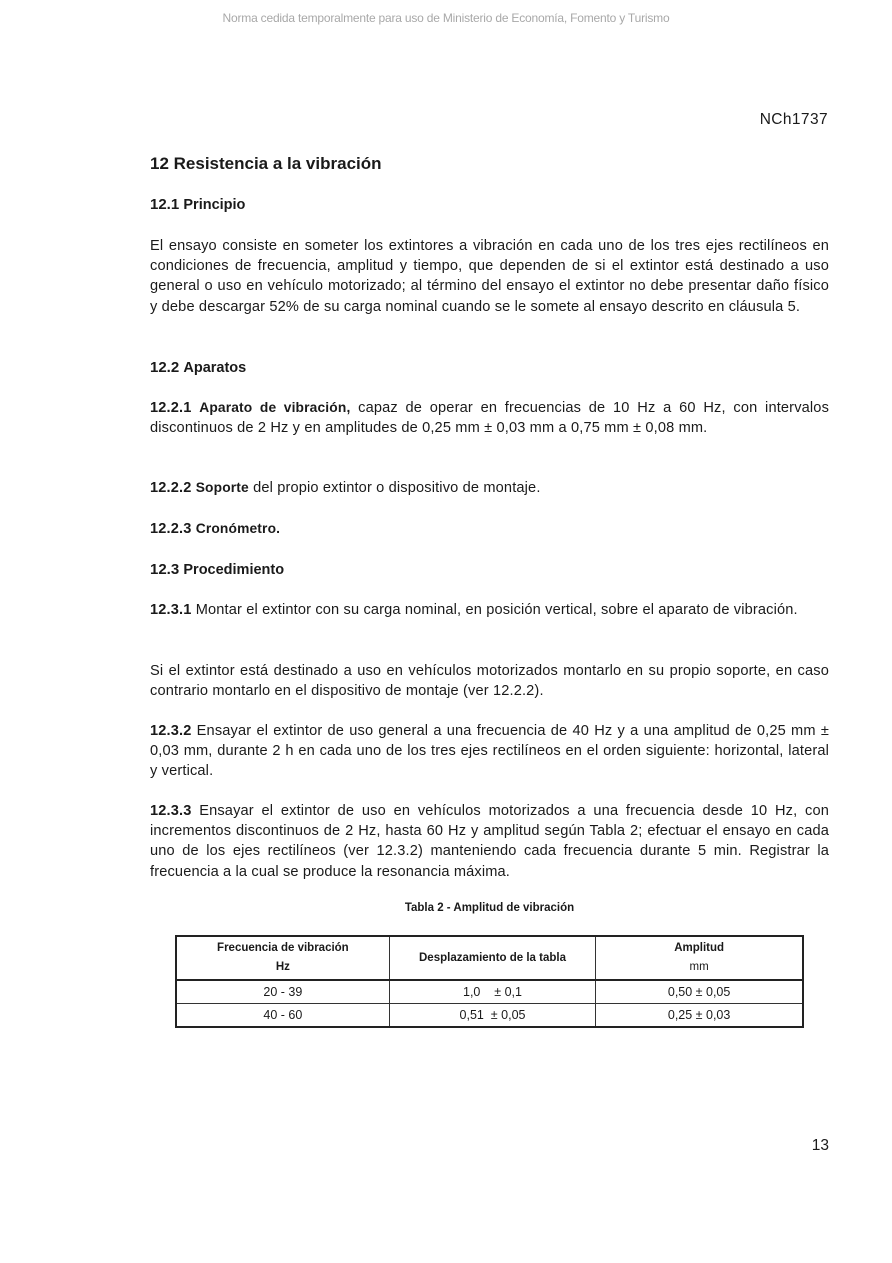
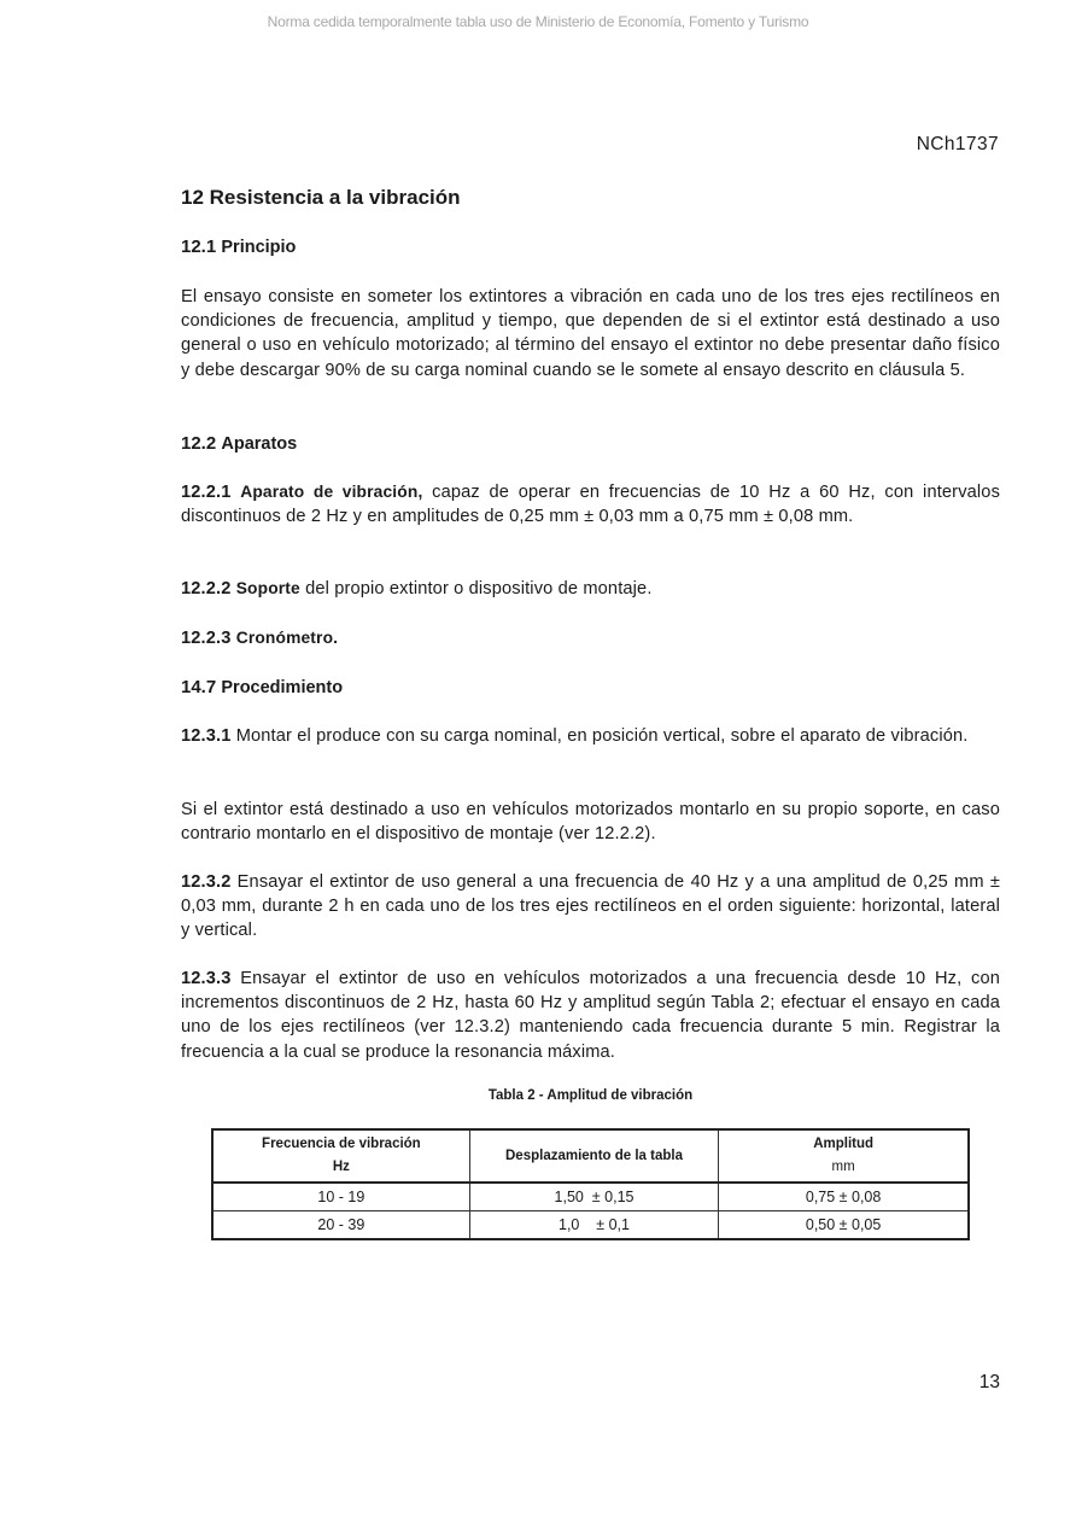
- Norma cedida temporalmente para uso de Ministerio de Economía, Fomento y Turismo
+ Norma cedida temporalmente tabla uso de Ministerio de Economía, Fomento y Turismo
  NCh1737
  12 Resistencia a la vibración
  12.1 Principio
- El ensayo consiste en someter los extintores a vibración en cada uno de los tres ejes rectilíneos en condiciones de frecuencia, amplitud y tiempo, que dependen de si el extintor está destinado a uso general o uso en vehículo motorizado; al término del ensayo el extintor no debe presentar daño físico y debe descargar 52% de su carga nominal cuando se le somete al ensayo descrito en cláusula 5.
+ El ensayo consiste en someter los extintores a vibración en cada uno de los tres ejes rectilíneos en condiciones de frecuencia, amplitud y tiempo, que dependen de si el extintor está destinado a uso general o uso en vehículo motorizado; al término del ensayo el extintor no debe presentar daño físico y debe descargar 90% de su carga nominal cuando se le somete al ensayo descrito en cláusula 5.
  12.2 Aparatos
  12.2.1 Aparato de vibración, capaz de operar en frecuencias de 10 Hz a 60 Hz, con intervalos discontinuos de 2 Hz y en amplitudes de 0,25 mm ± 0,03 mm a 0,75 mm ± 0,08 mm.
  12.2.2 Soporte del propio extintor o dispositivo de montaje.
  12.2.3 Cronómetro.
- 12.3 Procedimiento
+ 14.7 Procedimiento
- 12.3.1 Montar el extintor con su carga nominal, en posición vertical, sobre el aparato de vibración.
+ 12.3.1 Montar el produce con su carga nominal, en posición vertical, sobre el aparato de vibración.
  Si el extintor está destinado a uso en vehículos motorizados montarlo en su propio soporte, en caso contrario montarlo en el dispositivo de montaje (ver 12.2.2).
  12.3.2 Ensayar el extintor de uso general a una frecuencia de 40 Hz y a una amplitud de 0,25 mm ± 0,03 mm, durante 2 h en cada uno de los tres ejes rectilíneos en el orden siguiente: horizontal, lateral y vertical.
  12.3.3 Ensayar el extintor de uso en vehículos motorizados a una frecuencia desde 10 Hz, con incrementos discontinuos de 2 Hz, hasta 60 Hz y amplitud según Tabla 2; efectuar el ensayo en cada uno de los ejes rectilíneos (ver 12.3.2) manteniendo cada frecuencia durante 5 min. Registrar la frecuencia a la cual se produce la resonancia máxima.
  Tabla 2 - Amplitud de vibración
  Frecuencia de vibración Hz	Desplazamiento de la tabla	Amplitud mm
+ 10 - 19	1,50 ± 0,15	0,75 ± 0,08
  20 - 39	1,0 ± 0,1	0,50 ± 0,05
- 40 - 60	0,51 ± 0,05	0,25 ± 0,03
  13
